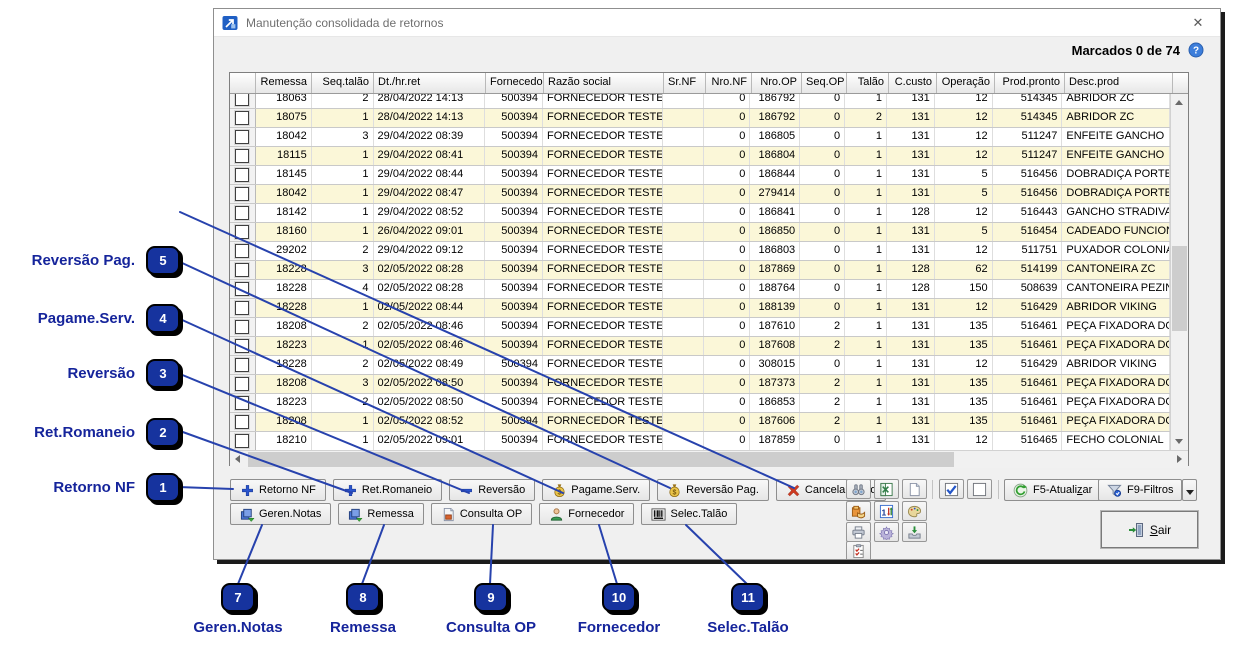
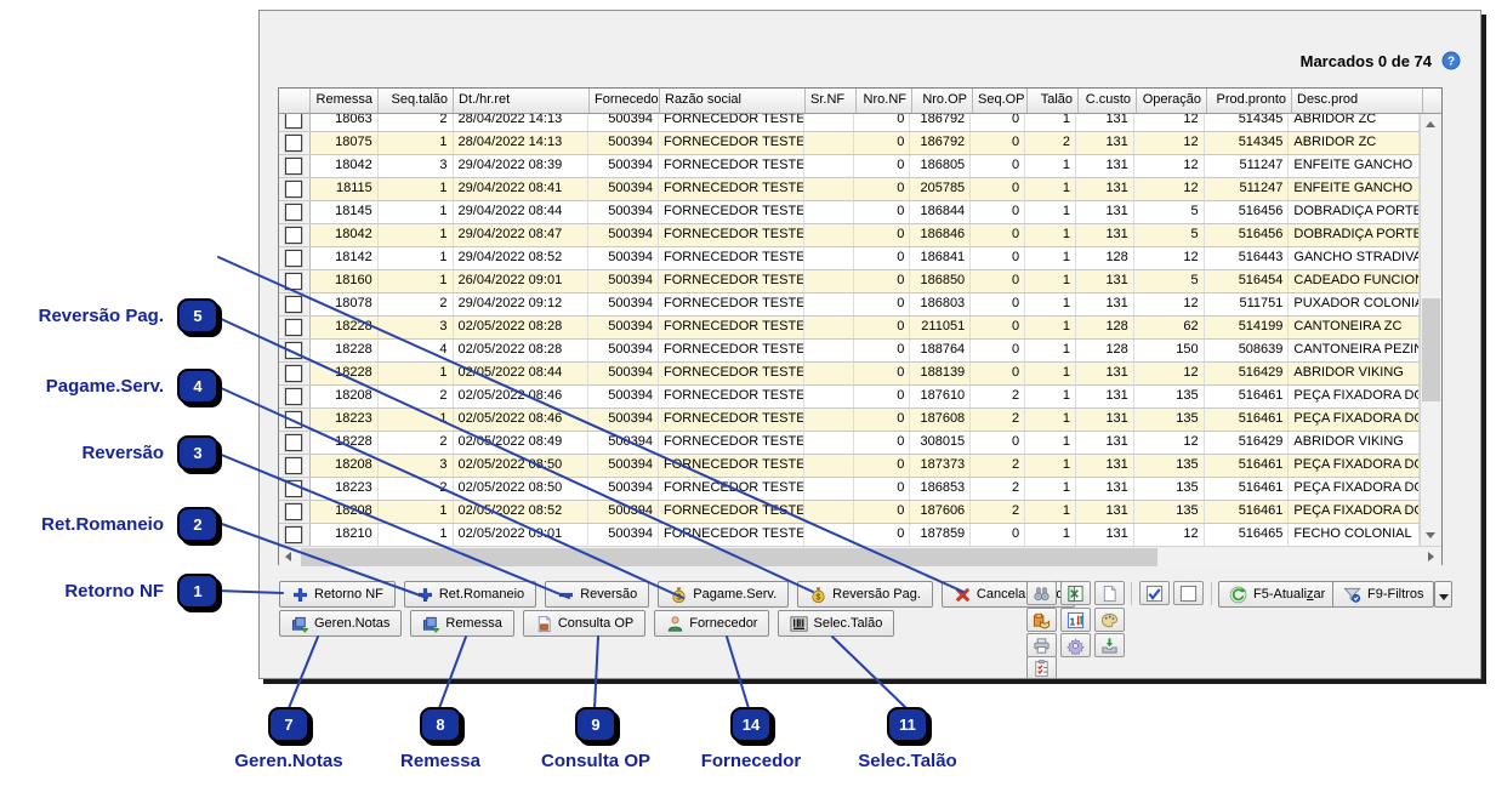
- Manutenção consolidada de retornos
- ✕
  Marcados 0 de 74
  ?
  Remessa
  Seq.talão
  Dt./hr.ret
  Fornecedo
  Razão social
  Sr.NF
  Nro.NF
  Nro.OP
  Seq.OP
  Talão
  C.custo
  Operação
  Prod.pronto
  Desc.prod
  18063
  2
  28/04/2022 14:13
  500394
  FORNECEDOR TESTE
  0
  186792
  0
  1
  131
  12
  514345
  ABRIDOR ZC
  18075
  1
  28/04/2022 14:13
  500394
  FORNECEDOR TESTE
  0
  186792
  0
  2
  131
  12
  514345
  ABRIDOR ZC
  18042
  3
  29/04/2022 08:39
  500394
  FORNECEDOR TESTE
  0
  186805
  0
  1
  131
  12
  511247
  ENFEITE GANCHO
  18115
  1
  29/04/2022 08:41
  500394
  FORNECEDOR TESTE
  0
- 186804
+ 205785
  0
  1
  131
  12
  511247
  ENFEITE GANCHO
  18145
  1
  29/04/2022 08:44
  500394
  FORNECEDOR TESTE
  0
  186844
  0
  1
  131
  5
  516456
  DOBRADIÇA PORTE
  18042
  1
  29/04/2022 08:47
  500394
  FORNECEDOR TESTE
  0
- 279414
+ 186846
  0
  1
  131
  5
  516456
  DOBRADIÇA PORTE
  18142
  1
  29/04/2022 08:52
  500394
  FORNECEDOR TESTE
  0
  186841
  0
  1
  128
  12
  516443
  GANCHO STRADIVA
  18160
  1
  26/04/2022 09:01
  500394
  FORNECEDOR TESTE
  0
  186850
  0
  1
  131
  5
  516454
  CADEADO FUNCIO
- 29202
+ 18078
  2
  29/04/2022 09:12
  500394
  FORNECEDOR TESTE
  0
  186803
  0
  1
  131
  12
  511751
  PUXADOR COLONI
  18228
  3
  02/05/2022 08:28
  500394
  FORNECEDOR TESTE
  0
- 187869
+ 211051
  0
  1
  128
  62
  514199
  CANTONEIRA ZC
  18228
  4
  02/05/2022 08:28
  500394
  FORNECEDOR TESTE
  0
  188764
  0
  1
  128
  150
  508639
  CANTONEIRA PEZI
  8228
  1
  0205/2022 08:44
  500394
  FORNECEDOR TESTE
  0
  188139
  0
  1
  131
  12
  516429
  ABRIDOR VIKING
  18208
  2
  02/05/2022 08:46
  500394
  FORNECEDOR TESTE
  0
  187610
  2
  1
  131
  135
  516461
  PEÇA FIXADORA D
  18223
  1
  02/05/2022 08:46
  500394
  FORNECEDOR TESTE
  0
  187608
  2
  1
  131
  135
  516461
  PEÇA FIXADORA D
  8228
  2
  02/0/2022 08:49
  50394
  FORNECEDOR TESTE
  0
  308015
  0
  1
  131
  12
  516429
  ABRIDOR VIKING
  18208
  3
  02/05/2022 08:50
  500394
  FRNECEDOR TESTE
  0
  187373
  2
  1
  131
  135
  516461
  PEÇA FIXADORA D
  18223
  2
  02/05/2022 08:50
  500394
  FORNECEOR TESTE
  0
  186853
  2
  1
  131
  135
  516461
  PEÇA FIXADORA D
  18208
  1
  02/052022 08:52
  50094
  FORNECEDOR TETE
  0
  187606
  2
  1
  131
  135
  516461
  PEÇA FIXADORA D
  18210
  1
  02/05/2022 0:01
  500394
  FONECEDOR TESTE
  0
  187859
  0
  1
  131
  12
  516465
  FECHO COLONIAL
  Retorno NF
  Ret.Romaneio
  Reversão
  Pagame.Serv.
  Reversão Pag.
  Geren.Notas
  Remessa
  Consulta OP
  Fornecedor
  Selec.Talão
  1
  F5-Atualizar
  F9-Filtros
- Sair
  Reversão Pag.
  5
  Pagame.Serv.
  4
  Reversão
  3
  Ret.Romaneio
  2
  Retorno NF
  1
  7
  Geren.Notas
  8
  Remessa
  9
  Consulta OP
- 10
+ 14
  Fornecedor
  11
  Selec.Talão
